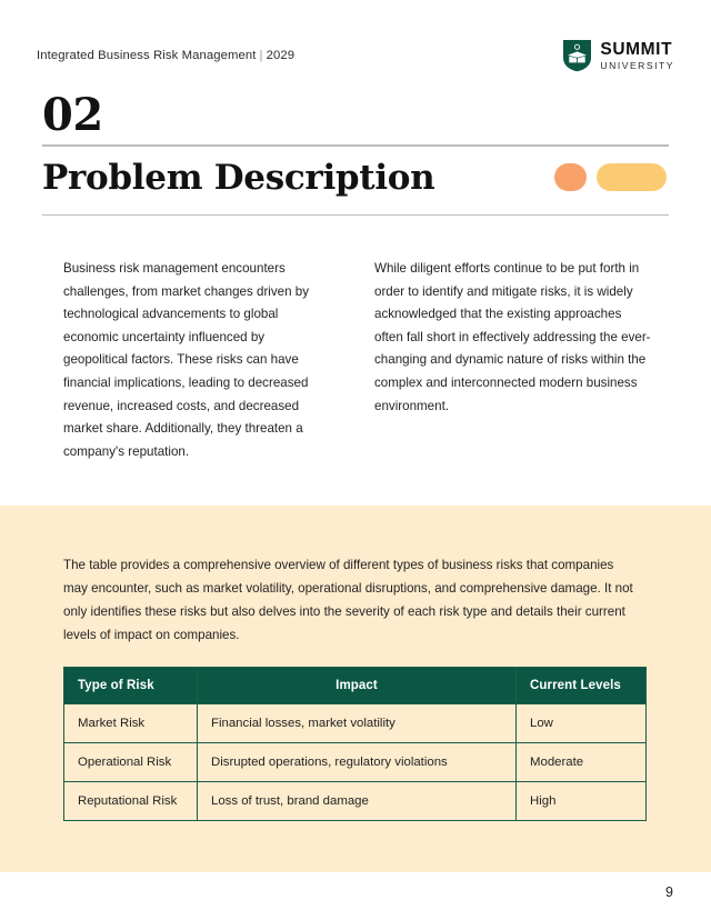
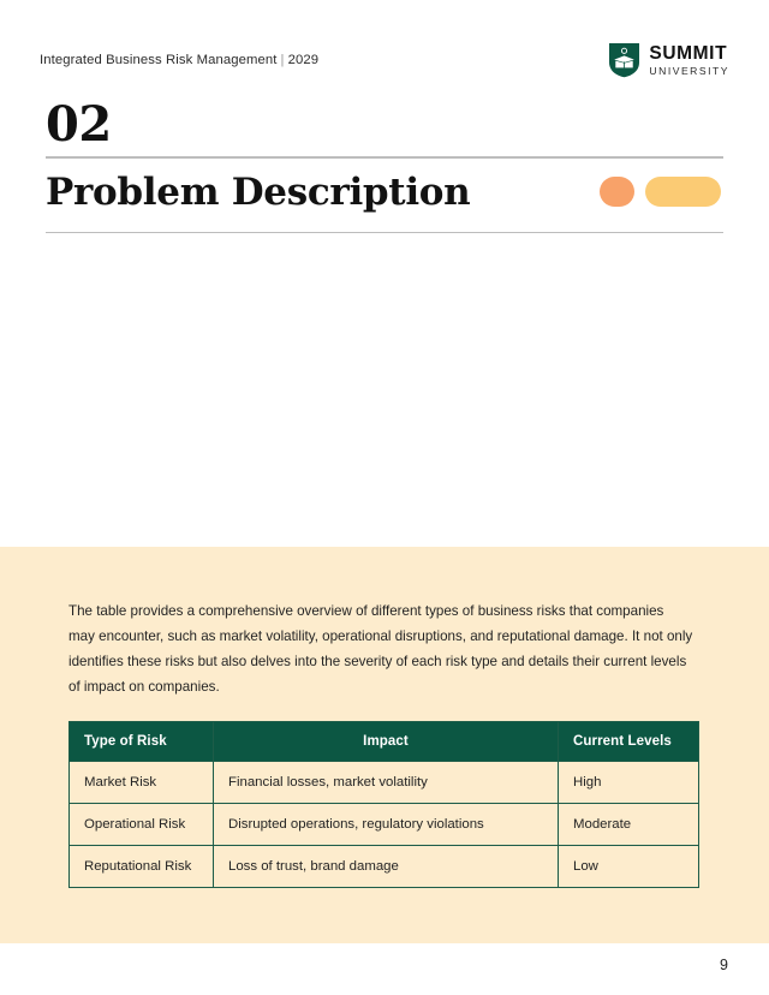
  Integrated Business Risk Management | 2029
  SUMMIT
  UNIVERSITY
  02
  Problem Description
- Business risk management encounters challenges, from market changes driven by technological advancements to global economic uncertainty influenced by geopolitical factors. These risks can have financial implications, leading to decreased revenue, increased costs, and decreased market share. Additionally, they threaten a company's reputation.
- While diligent efforts continue to be put forth in order to identify and mitigate risks, it is widely acknowledged that the existing approaches often fall short in effectively addressing the ever-changing and dynamic nature of risks within the complex and interconnected modern business environment.
- The table provides a comprehensive overview of different types of business risks that companies may encounter, such as market volatility, operational disruptions, and comprehensive damage. It not only identifies these risks but also delves into the severity of each risk type and details their current levels of impact on companies.
+ The table provides a comprehensive overview of different types of business risks that companies may encounter, such as market volatility, operational disruptions, and reputational damage. It not only identifies these risks but also delves into the severity of each risk type and details their current levels of impact on companies.
  Type of Risk	Impact	Current Levels
- Market Risk	Financial losses, market volatility	Low
+ Market Risk	Financial losses, market volatility	High
  Operational Risk	Disrupted operations, regulatory violations	Moderate
- Reputational Risk	Loss of trust, brand damage	High
+ Reputational Risk	Loss of trust, brand damage	Low
  9
